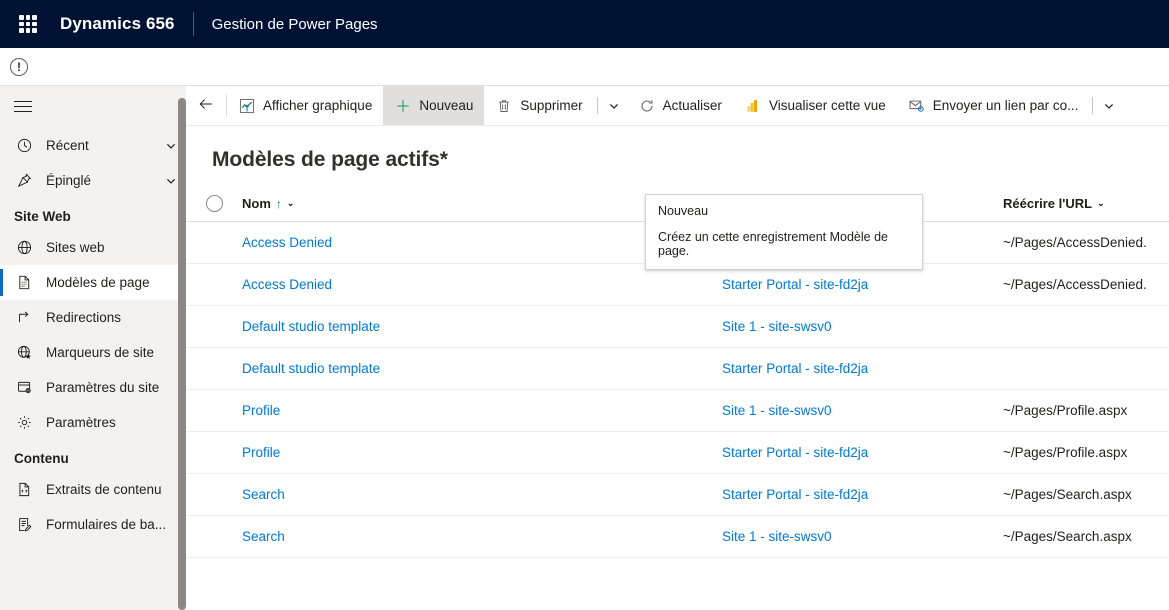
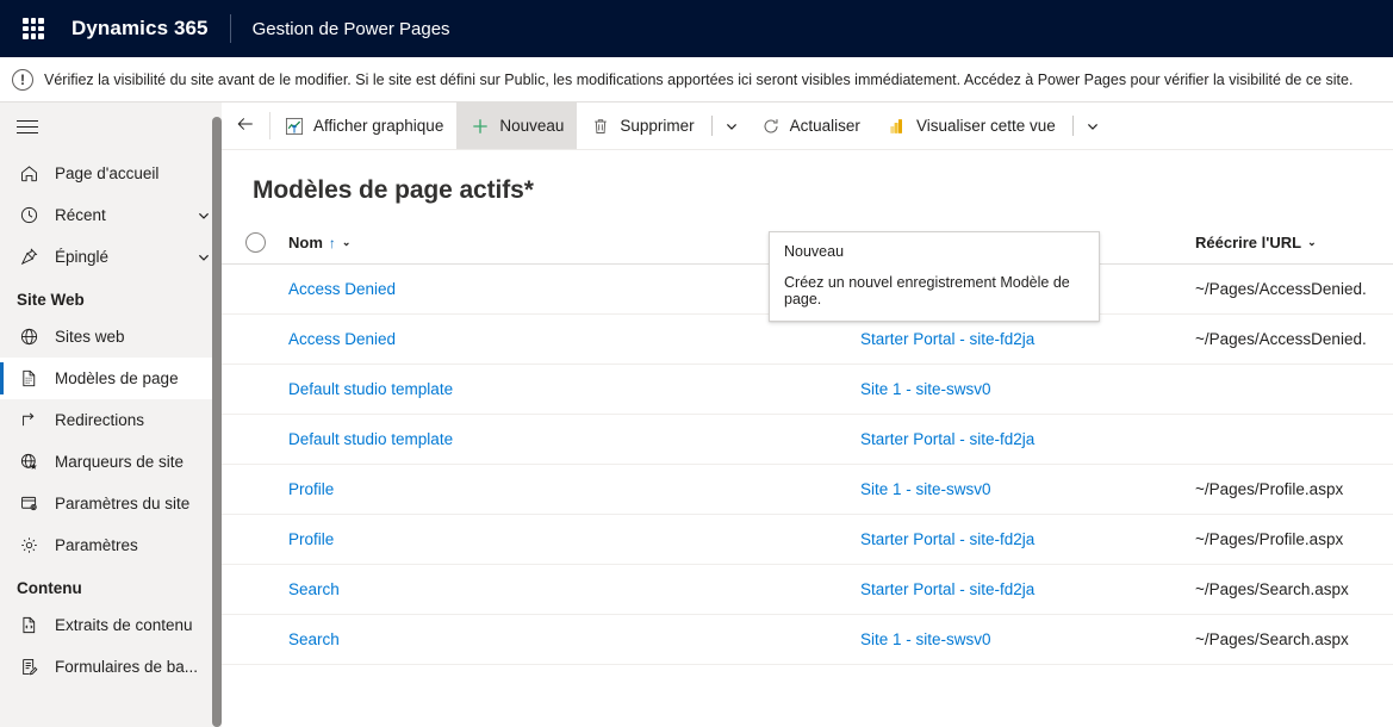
- Dynamics 656
+ Dynamics 365
  Gestion de Power Pages
  !
+ Vérifiez la visibilité du site avant de le modifier. Si le site est défini sur Public, les modifications apportées ici seront visibles immédiatement. Accédez à Power Pages pour vérifier la visibilité de ce site.
+ Page d'accueil
  Récent
  Épinglé
  Site Web
  Sites web
  Modèles de page
  Redirections
  Marqueurs de site
  Paramètres du site
  Paramètres
  Contenu
  Extraits de contenu
  Formulaires de ba...
  Afficher graphique
  Nouveau
  Supprimer
  Actualiser
  Visualiser cette vue
- Envoyer un lien par co...
  Modèles de page actifs*
  Nom
  ↑
  ⌄
  Réécrire l'URL
  ⌄
  Access Denied
  ~/Pages/AccessDenied.
  Access Denied
  Starter Portal - site-fd2ja
  ~/Pages/AccessDenied.
  Default studio template
  Site 1 - site-swsv0
  Default studio template
  Starter Portal - site-fd2ja
  Profile
  Site 1 - site-swsv0
  ~/Pages/Profile.aspx
  Profile
  Starter Portal - site-fd2ja
  ~/Pages/Profile.aspx
  Search
  Starter Portal - site-fd2ja
  ~/Pages/Search.aspx
  Search
  Site 1 - site-swsv0
  ~/Pages/Search.aspx
  Nouveau
- Créez un cette enregistrement Modèle de page.
+ Créez un nouvel enregistrement Modèle de page.
